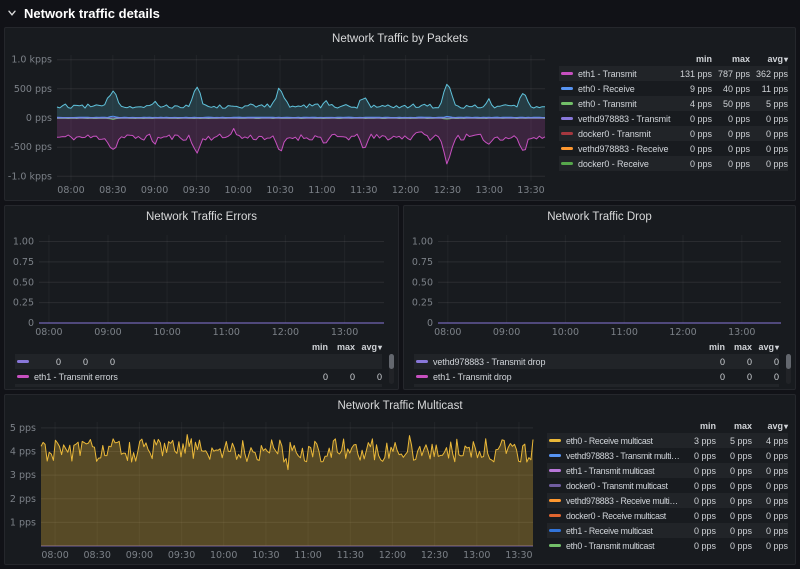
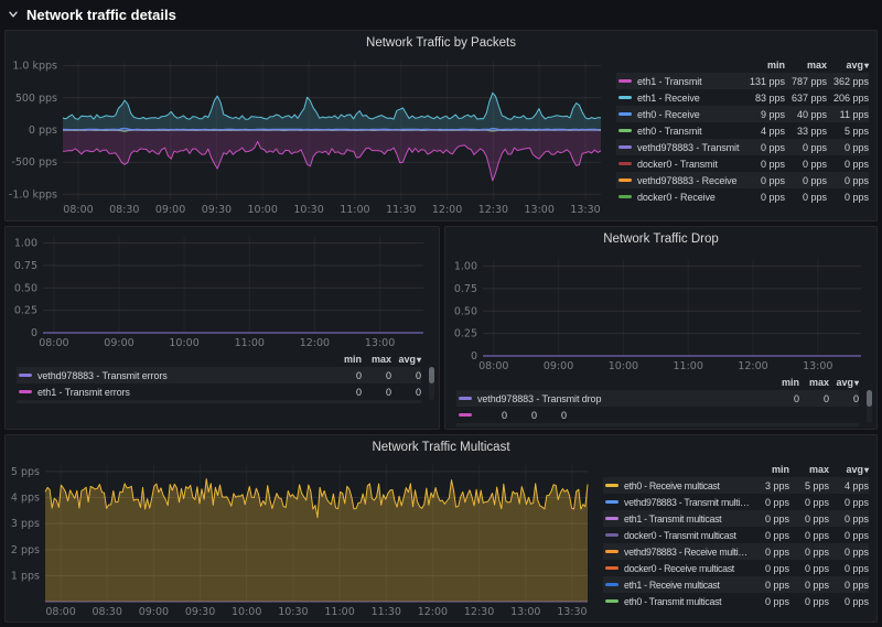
  Network traffic details
  Network Traffic by Packets
  1.0 kpps
  500 pps
  0 pps
  -500 pps
  -1.0 kpps
  08:00
  08:30
  09:00
  09:30
  10:00
  10:30
  11:00
  11:30
  12:00
  12:30
  13:00
  13:30
  min
  max
  avg▾
  eth1 - Transmit
  131 pps
  787 pps
  362 pps
+ eth1 - Receive
+ 83 pps
+ 637 pps
+ 206 pps
  eth0 - Receive
  9 pps
  40 pps
  11 pps
  eth0 - Transmit
  4 pps
- 50 pps
+ 33 pps
  5 pps
  vethd978883 - Transmit
  0 pps
  0 pps
  0 pps
  docker0 - Transmit
  0 pps
  0 pps
  0 pps
  vethd978883 - Receive
  0 pps
  0 pps
  0 pps
  docker0 - Receive
  0 pps
  0 pps
  0 pps
- Network Traffic Errors
  1.00
  0.75
  0.50
  0.25
  0
  08:00
  09:00
  10:00
  11:00
  12:00
  13:00
  min
  max
  avg▾
+ vethd978883 - Transmit errors
  0
  0
  0
  eth1 - Transmit errors
  0
  0
  0
  Network Traffic Drop
  1.00
  0.75
  0.50
  0.25
  0
  08:00
  09:00
  10:00
  11:00
  12:00
  13:00
  min
  max
  avg▾
  vethd978883 - Transmit drop
  0
  0
  0
- eth1 - Transmit drop
  0
  0
  0
  Network Traffic Multicast
  5 pps
  4 pps
  3 pps
  2 pps
  1 pps
  08:00
  08:30
  09:00
  09:30
  10:00
  10:30
  11:00
  11:30
  12:00
  12:30
  13:00
  13:30
  min
  max
  avg▾
  eth0 - Receive multicast
  3 pps
  5 pps
  4 pps
  vethd978883 - Transmit multica
  0 pps
  0 pps
  0 pps
  eth1 - Transmit multicast
  0 pps
  0 pps
  0 pps
  docker0 - Transmit multicast
  0 pps
  0 pps
  0 pps
  vethd978883 - Receive multica
  0 pps
  0 pps
  0 pps
  docker0 - Receive multicast
  0 pps
  0 pps
  0 pps
  eth1 - Receive multicast
  0 pps
  0 pps
  0 pps
  eth0 - Transmit multicast
  0 pps
  0 pps
  0 pps
